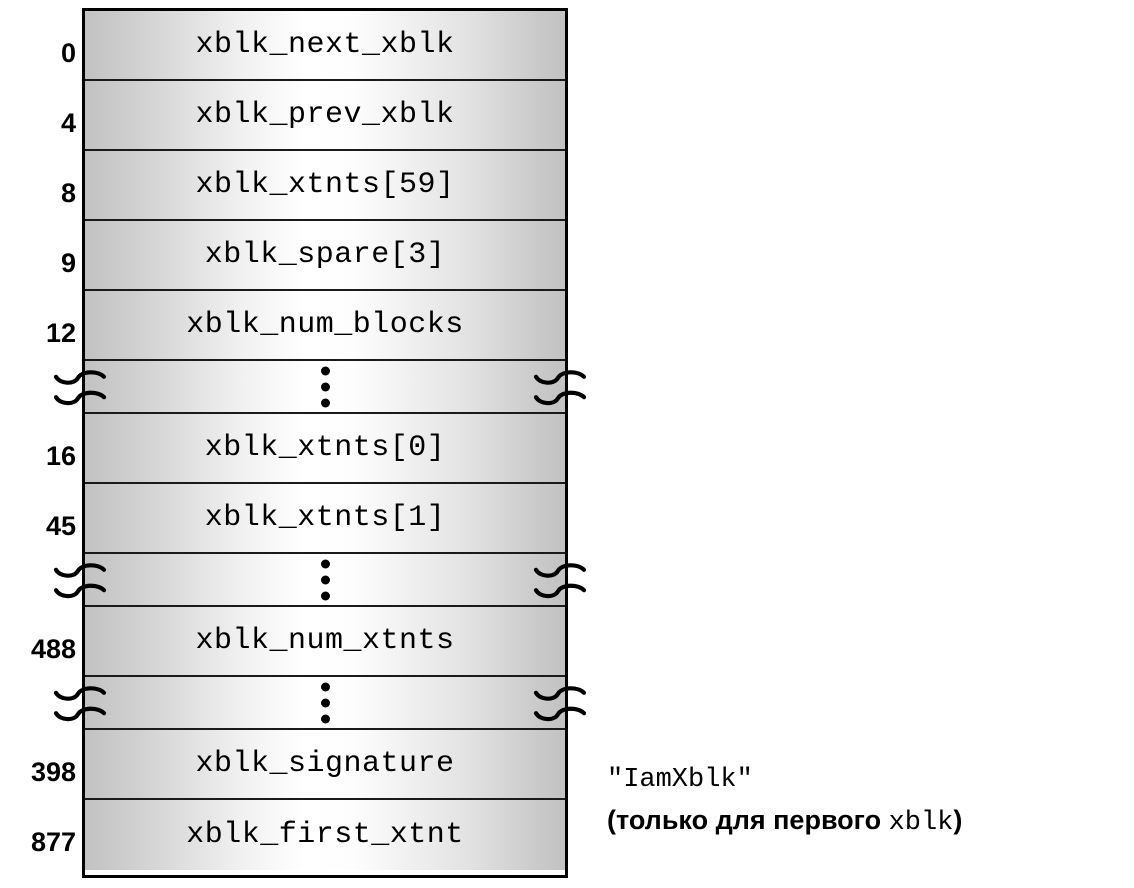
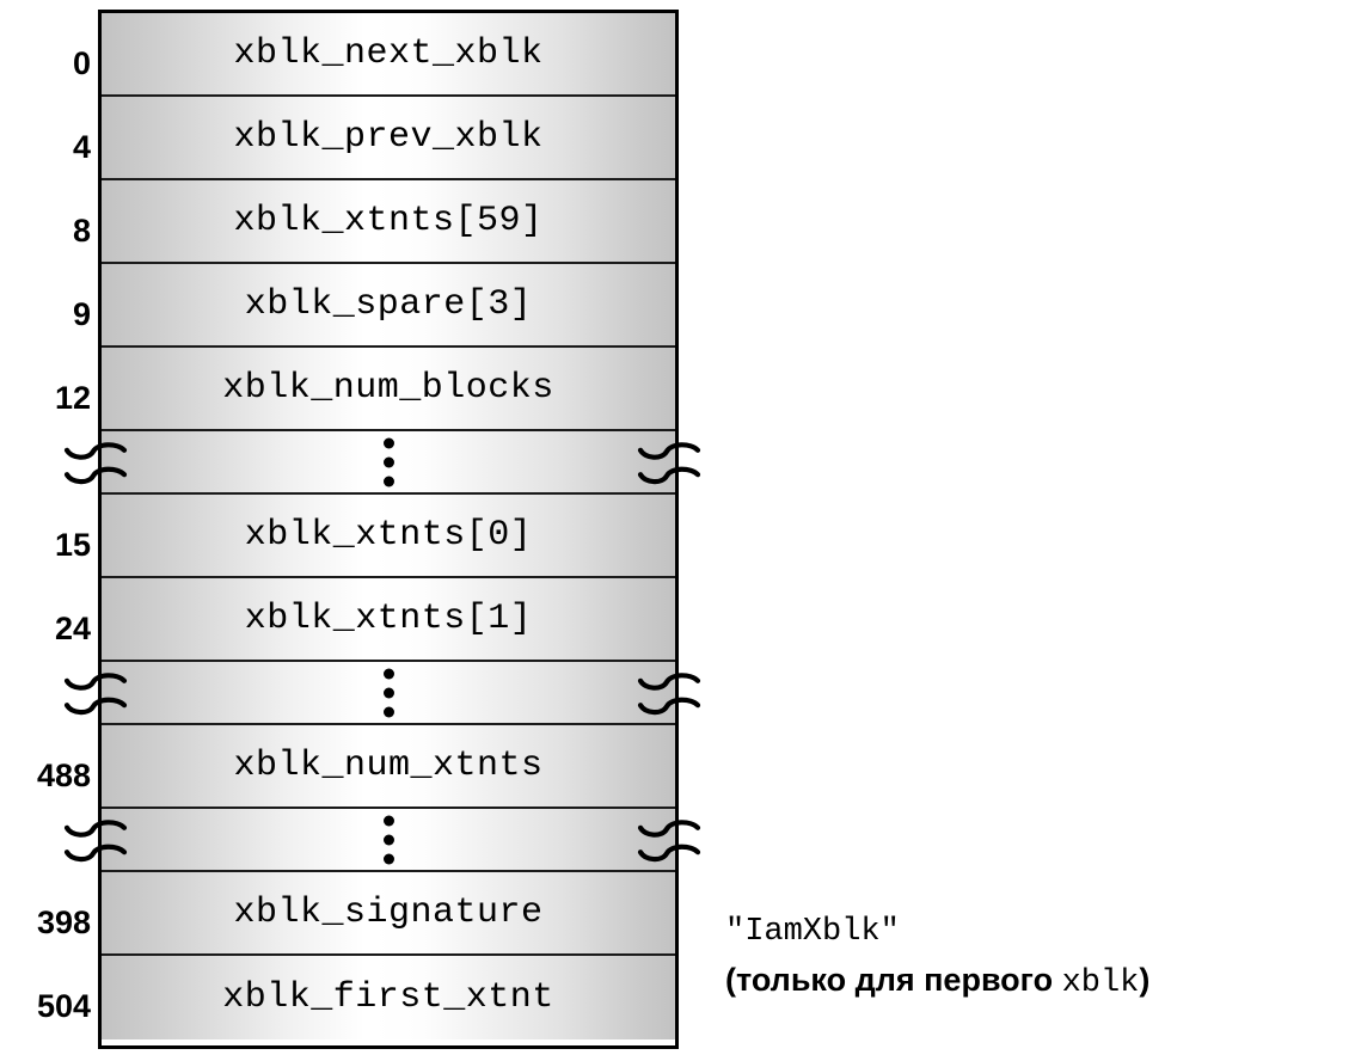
  0
  4
  8
  9
  12
- 16
+ 15
- 45
+ 24
  488
  398
- 877
+ 504
  xblk_next_xblk
  xblk_prev_xblk
  xblk_xtnts[59]
  xblk_spare[3]
  xblk_num_blocks
  xblk_xtnts[0]
  xblk_xtnts[1]
  xblk_num_xtnts
  xblk_signature
  xblk_first_xtnt
  "IamXblk"
  (только для первого xblk)
